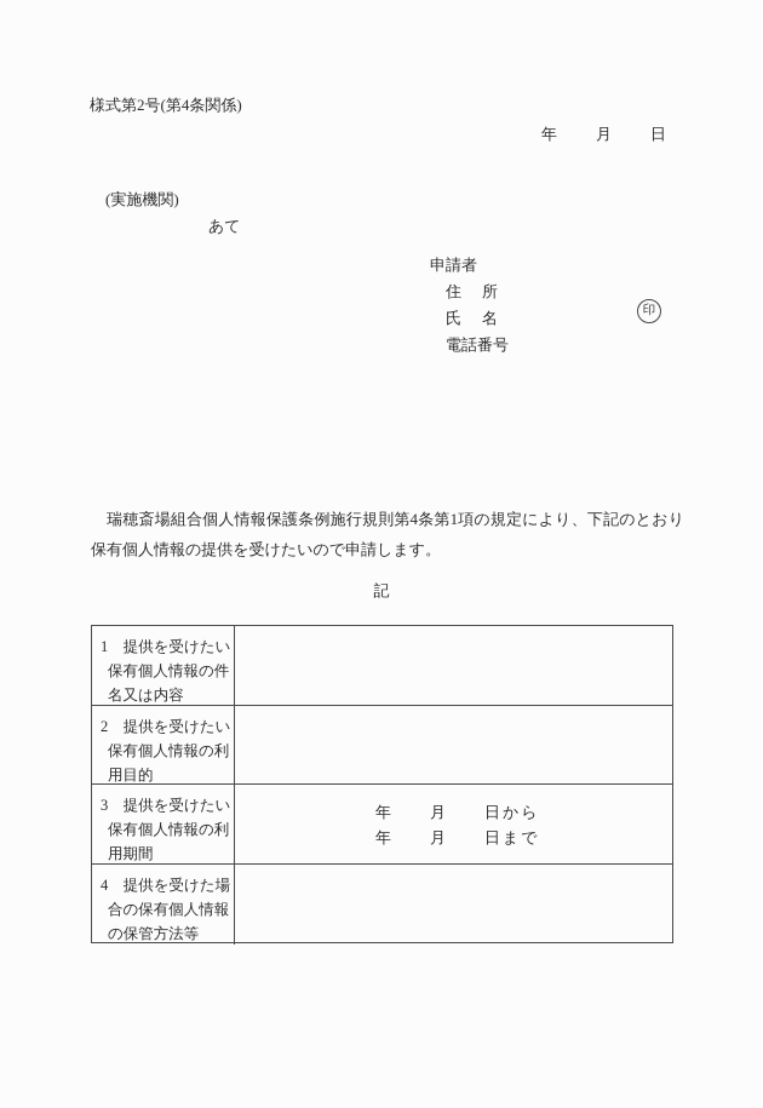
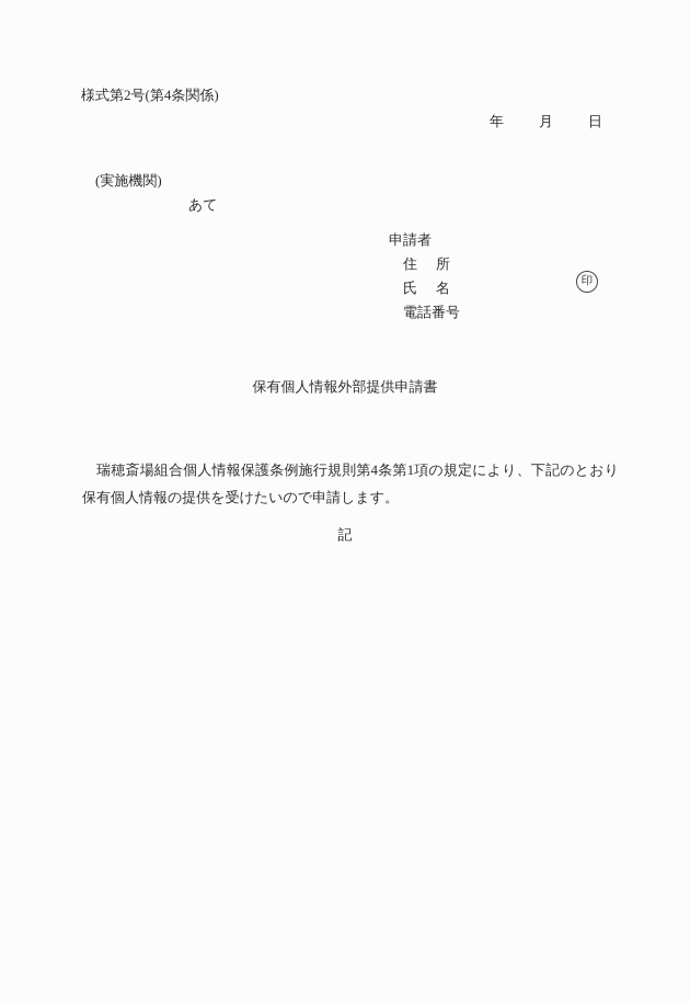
  様式第2号(第4条関係)
  年 月 日
  (実施機関)
  あて
  申請者
  住 所
  氏 名
  印
  電話番号
+ 保有個人情報外部提供申請書
  瑞穂斎場組合個人情報保護条例施行規則第4条第1項の規定により、下記のとおり保有個人情報の提供を受けたいので申請します。
  記
- 1 提供を受けたい保有個人情報の件名又は内容
- 2 提供を受けたい保有個人情報の利用目的
- 3 提供を受けたい保有個人情報の利用期間
- 年 月 日から
- 年 月 日まで
- 4 提供を受けた場合の保有個人情報の保管方法等
